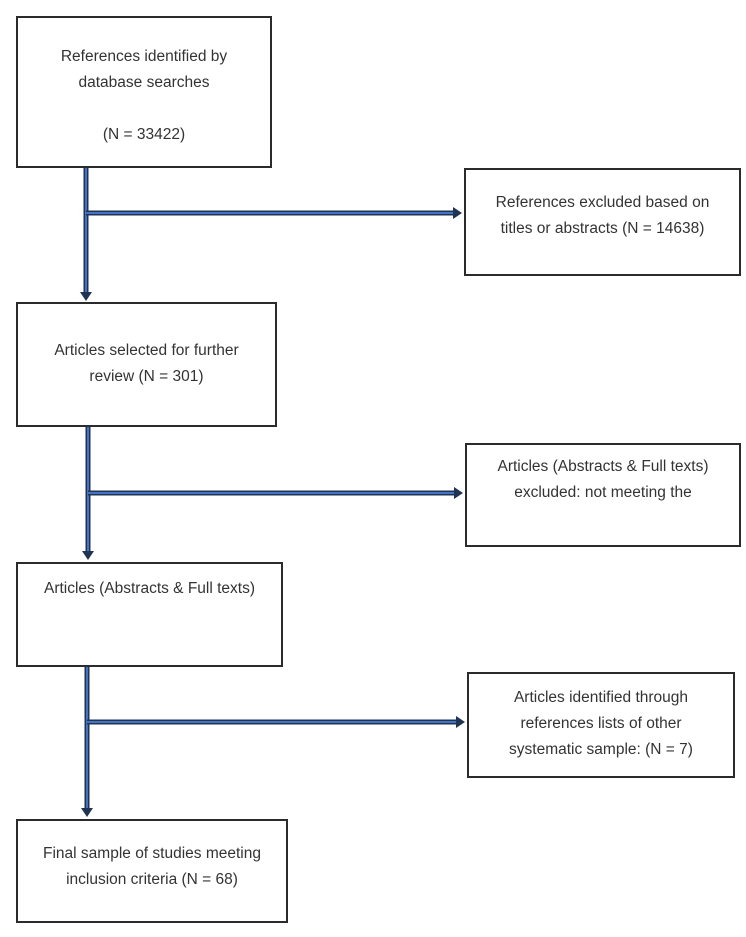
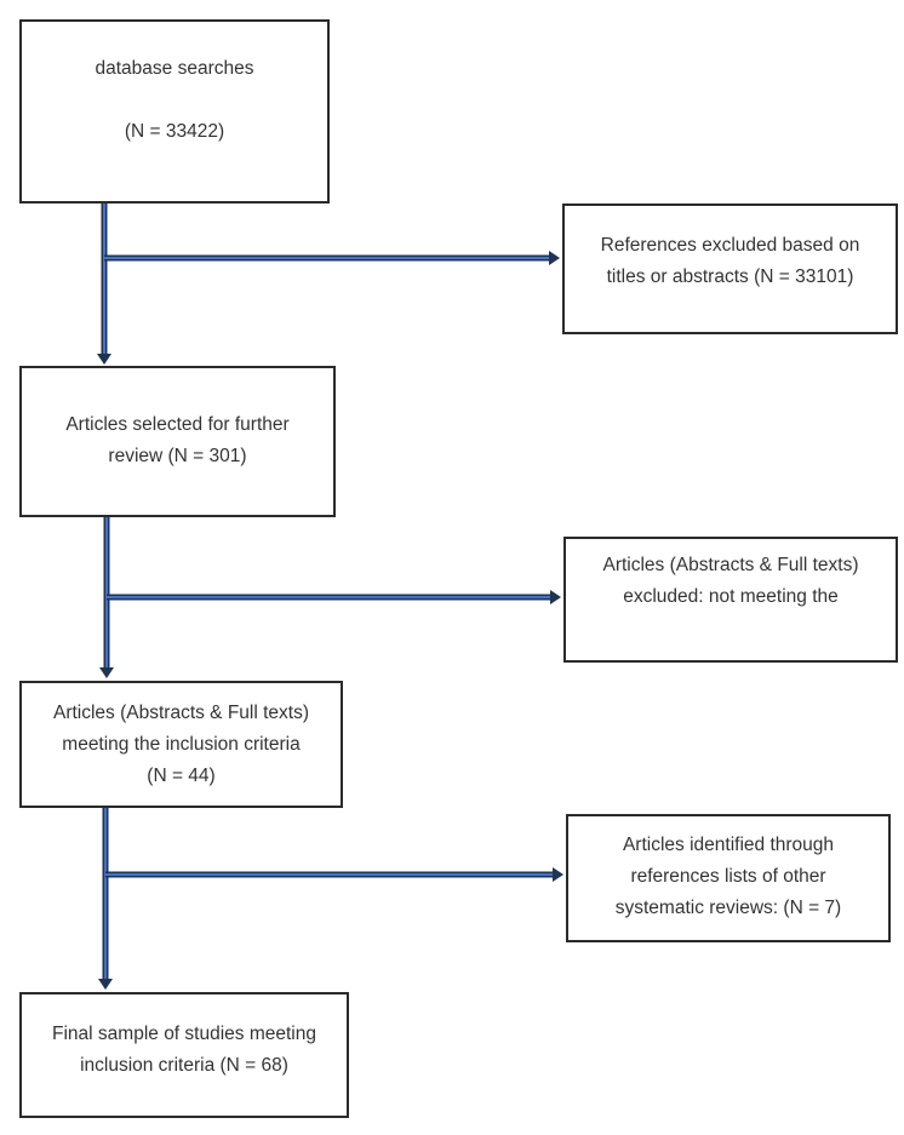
- References identified by
  database searches
  (N = 33422)
  References excluded based on
- titles or abstracts (N = 14638)
+ titles or abstracts (N = 33101)
  Articles selected for further
  review (N = 301)
  Articles (Abstracts & Full texts)
  excluded: not meeting the
  Articles (Abstracts & Full texts)
+ meeting the inclusion criteria
+ (N = 44)
  Articles identified through
  references lists of other
- systematic sample: (N = 7)
+ systematic reviews: (N = 7)
  Final sample of studies meeting
  inclusion criteria (N = 68)
